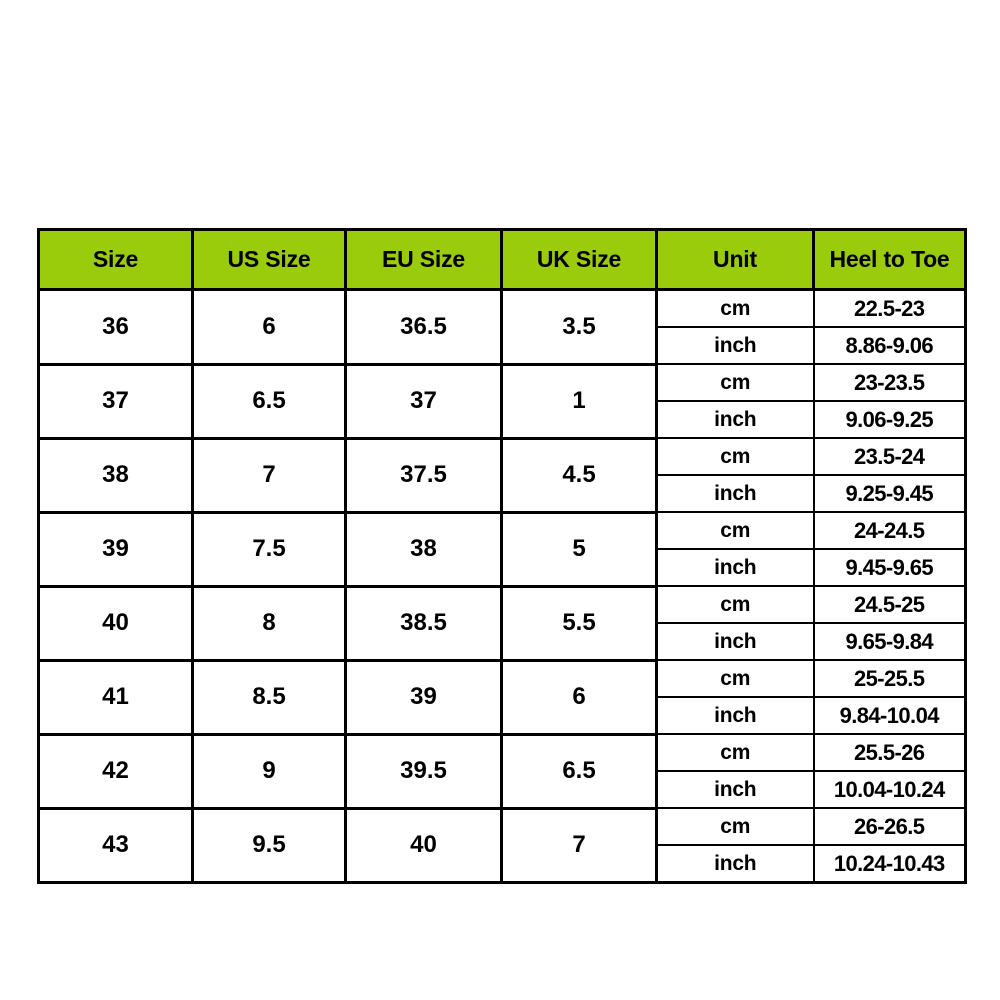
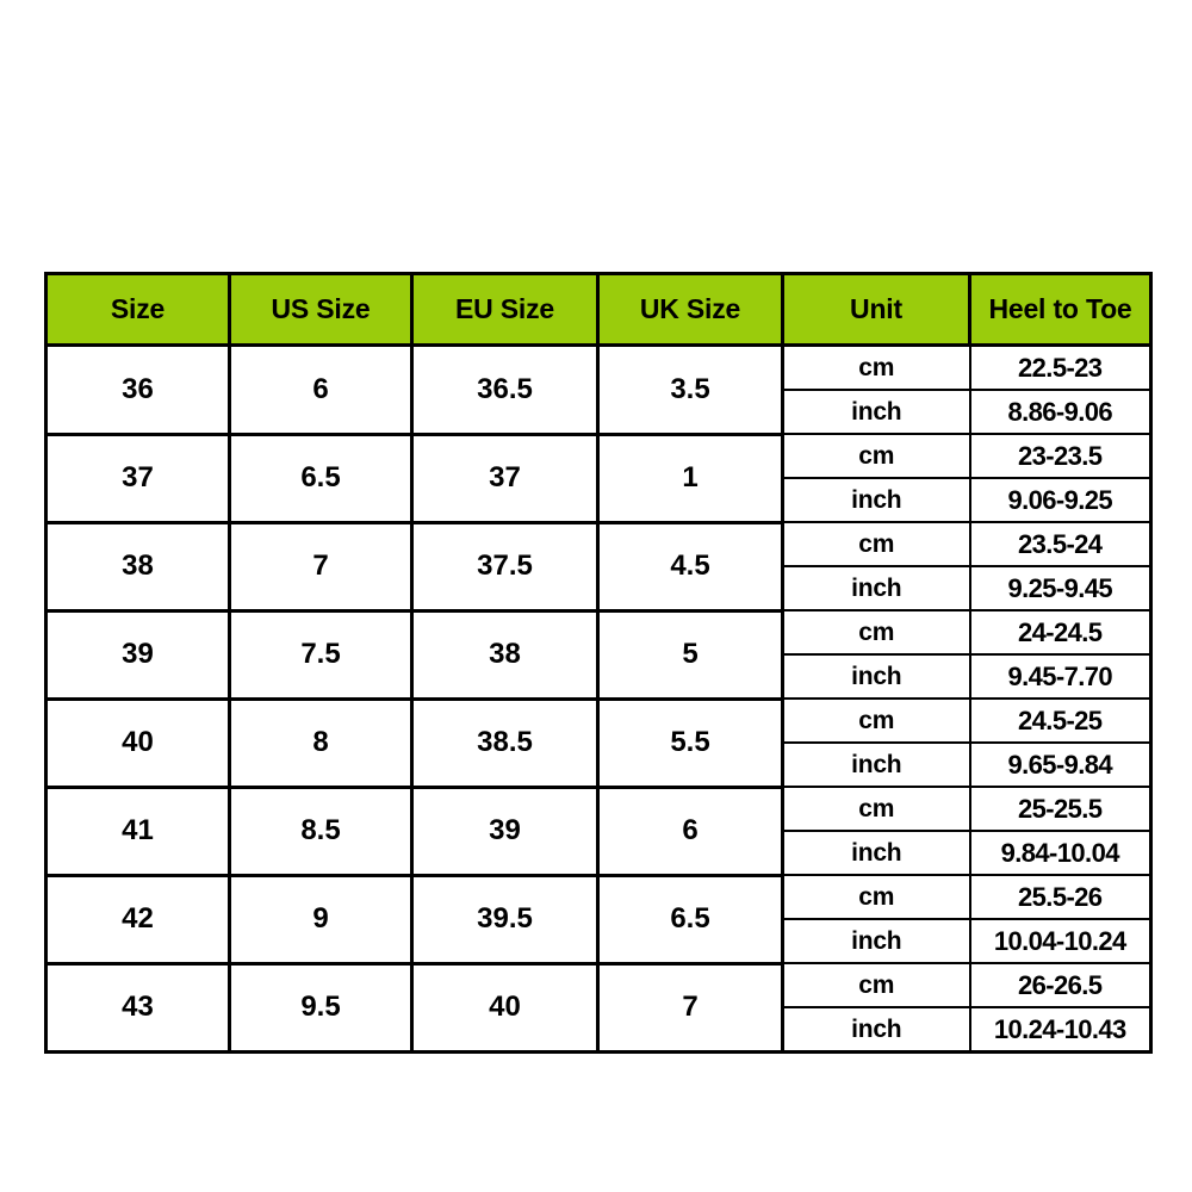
  Size	US Size	EU Size	UK Size	Unit	Heel to Toe
  36	6	36.5	3.5	cm	22.5-23
  inch	8.86-9.06
  37	6.5	37	1	cm	23-23.5
  inch	9.06-9.25
  38	7	37.5	4.5	cm	23.5-24
  inch	9.25-9.45
  39	7.5	38	5	cm	24-24.5
- inch	9.45-9.65
+ inch	9.45-7.70
  40	8	38.5	5.5	cm	24.5-25
  inch	9.65-9.84
  41	8.5	39	6	cm	25-25.5
  inch	9.84-10.04
  42	9	39.5	6.5	cm	25.5-26
  inch	10.04-10.24
  43	9.5	40	7	cm	26-26.5
  inch	10.24-10.43
